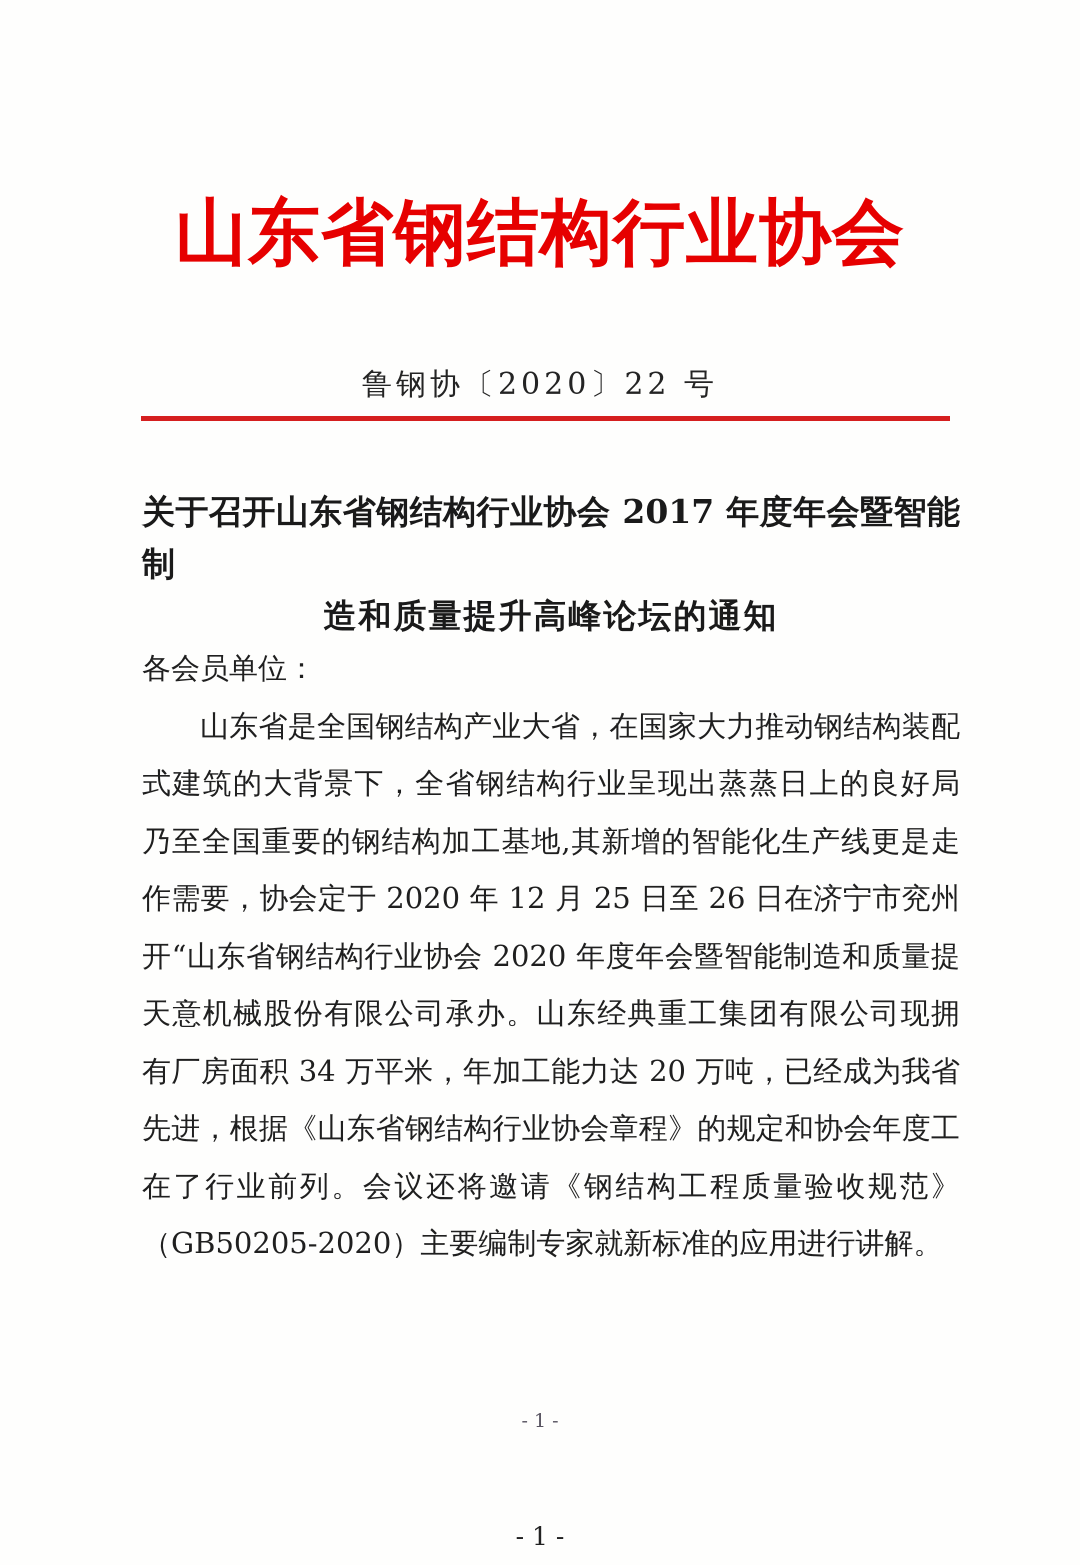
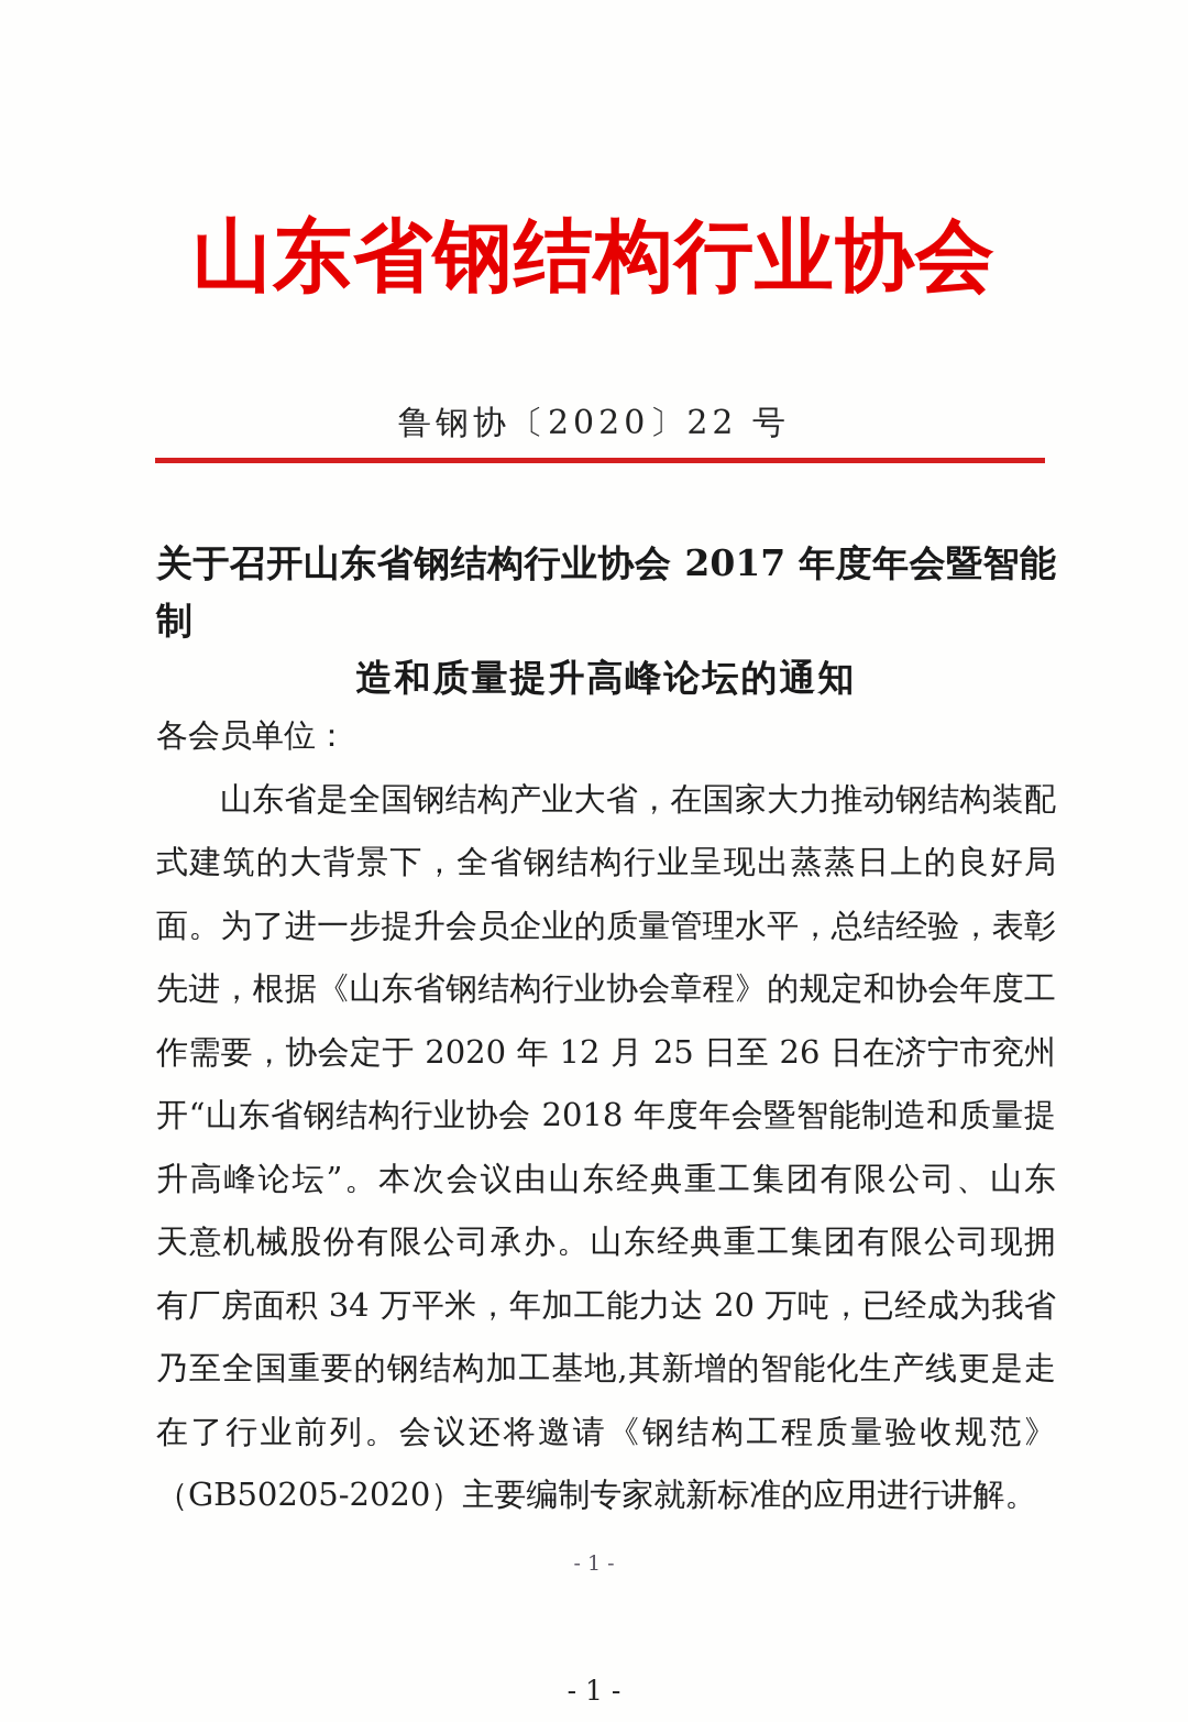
  山东省钢结构行业协会
  鲁钢协〔2020〕22 号
  关于召开山东省钢结构行业协会 2017 年度年会暨智能制
  造和质量提升高峰论坛的通知
  各会员单位：
  山东省是全国钢结构产业大省，在国家大力推动钢结构装配
  式建筑的大背景下，全省钢结构行业呈现出蒸蒸日上的良好局
+ 面。为了进一步提升会员企业的质量管理水平，总结经验，表彰
- 乃至全国重要的钢结构加工基地,其新增的智能化生产线更是走
+ 先进，根据《山东省钢结构行业协会章程》的规定和协会年度工
  作需要，协会定于 2020 年 12 月 25 日至 26 日在济宁市兖州
- 开“山东省钢结构行业协会 2020 年度年会暨智能制造和质量提
+ 开“山东省钢结构行业协会 2018 年度年会暨智能制造和质量提
+ 升高峰论坛”。本次会议由山东经典重工集团有限公司、山东
  天意机械股份有限公司承办。山东经典重工集团有限公司现拥
  有厂房面积 34 万平米，年加工能力达 20 万吨，已经成为我省
- 先进，根据《山东省钢结构行业协会章程》的规定和协会年度工
+ 乃至全国重要的钢结构加工基地,其新增的智能化生产线更是走
  在了行业前列。会议还将邀请《钢结构工程质量验收规范》
  （GB50205-2020）主要编制专家就新标准的应用进行讲解。
  - 1 -
  - 1 -
